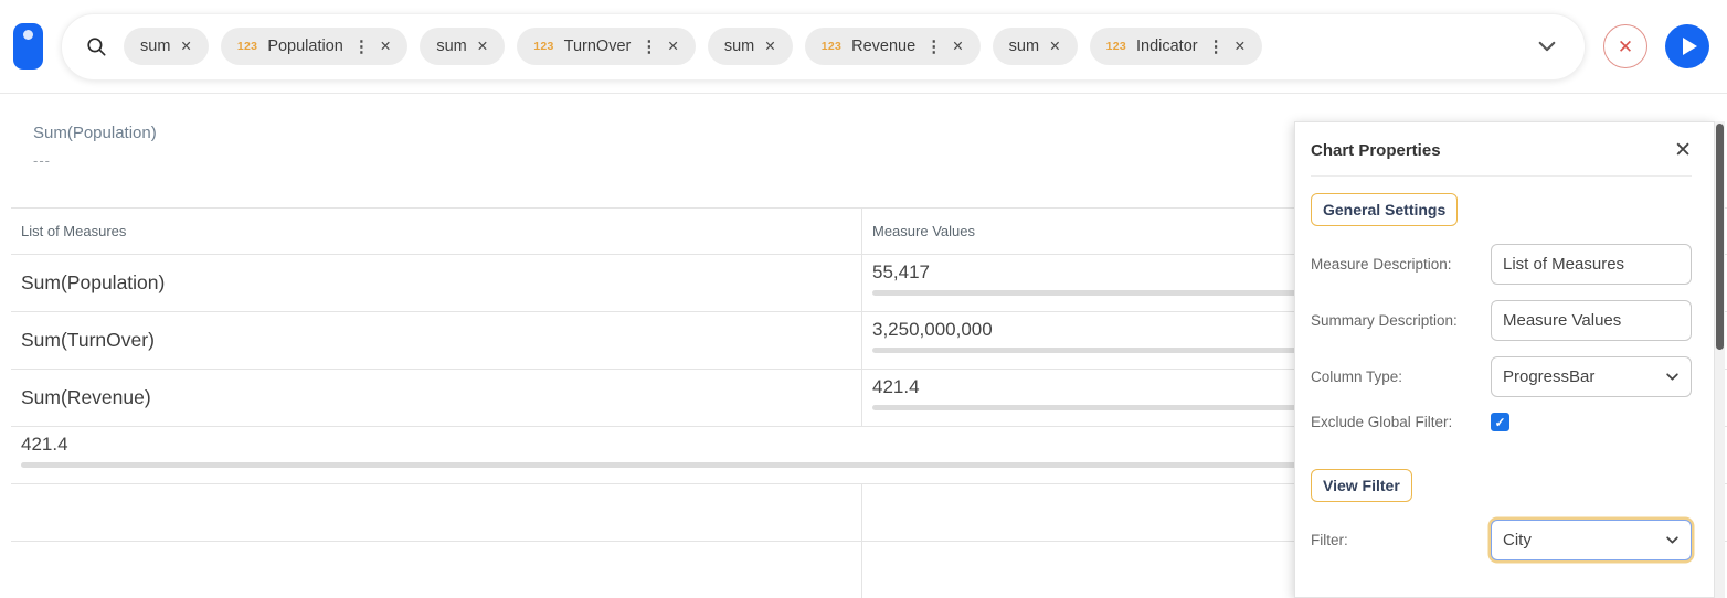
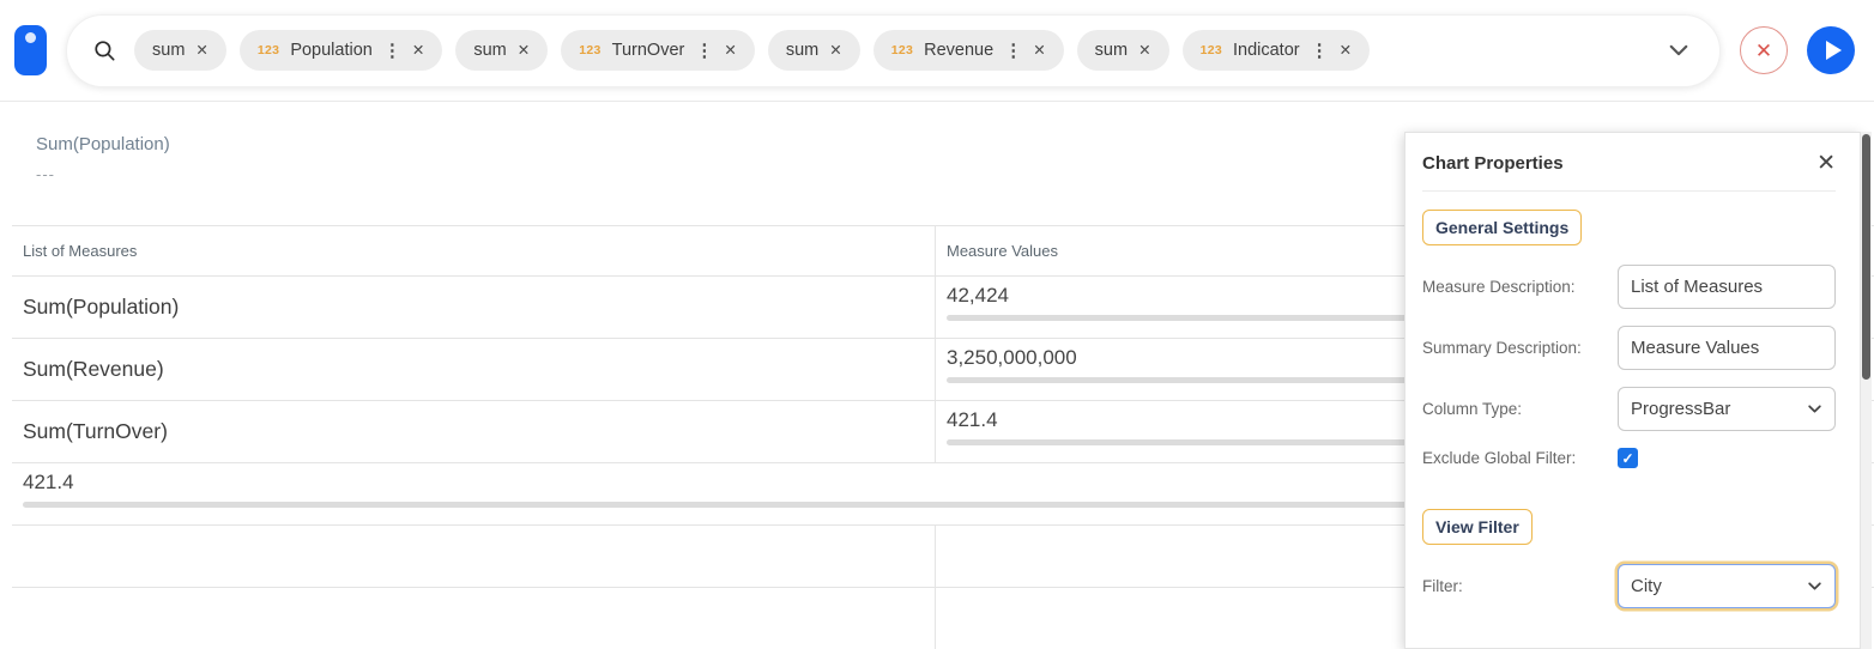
  sum
  ✕
  123
  Population
  ⋮
  ✕
  sum
  ✕
  123
  TurnOver
  ⋮
  ✕
  sum
  ✕
  123
  Revenue
  ⋮
  ✕
  sum
  ✕
  123
  Indicator
  ⋮
  ✕
  ✕
  Sum(Population)
  ---
  List of Measures
  Measure Values
  Sum(Population)
- 55,417
+ 42,424
- Sum(TurnOver)
+ Sum(Revenue)
  3,250,000,000
- Sum(Revenue)
+ Sum(TurnOver)
  421.4
  421.4
  Chart Properties
  ✕
  General Settings
  Measure Description:
  List of Measures
  Summary Description:
  Measure Values
  Column Type:
  ProgressBar
  Exclude Global Filter:
  View Filter
  Filter:
  City
